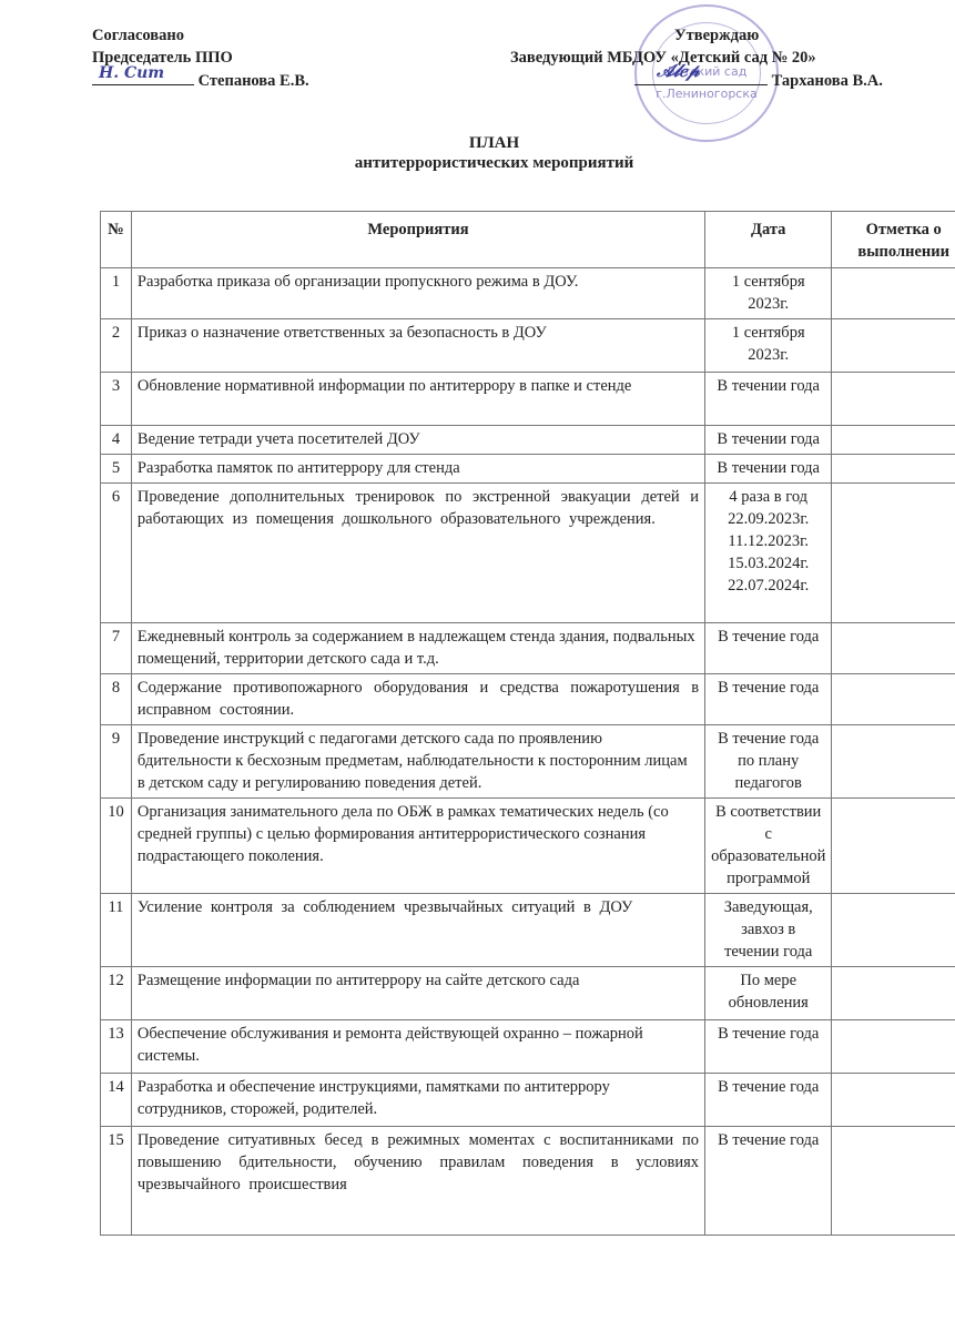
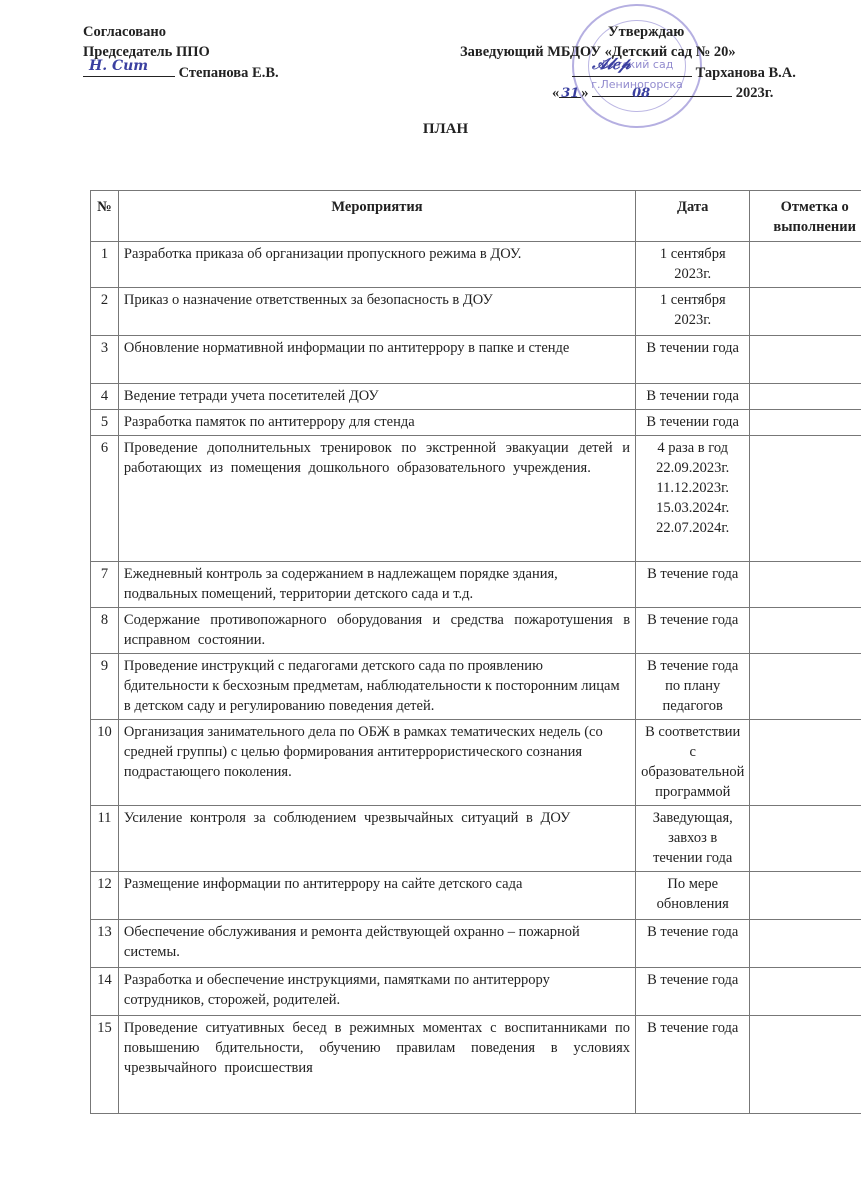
  Согласовано
  Председатель ППО
  Н. Сит
  Степанова Е.В.
  Детский сад
  г.Лениногорска
  Утверждаю
  Заведующий МБДОУ «Детский сад № 20»
  𝒜𝓁𝑒𝓅
  Тарханова В.А.
+ « 31 » 08 2023г.
  ПЛАН
- антитеррористических мероприятий
  №	Мероприятия	Дата	Отметка о выполнении
  1	Разработка приказа об организации пропускного режима в ДОУ.	1 сентября 2023г.
  2	Приказ о назначение ответственных за безопасность в ДОУ	1 сентября 2023г.
  3	Обновление нормативной информации по антитеррору в папке и стенде	В течении года
  4	Ведение тетради учета посетителей ДОУ	В течении года
  5	Разработка памяток по антитеррору для стенда	В течении года
  6	Проведение дополнительных тренировок по экстренной эвакуации детей и работающих из помещения дошкольного образовательного учреждения.	4 раза в год22.09.2023г.11.12.2023г.15.03.2024г.22.07.2024г.
- 7	Ежедневный контроль за содержанием в надлежащем стенда здания, подвальных помещений, территории детского сада и т.д.	В течение года
+ 7	Ежедневный контроль за содержанием в надлежащем порядке здания, подвальных помещений, территории детского сада и т.д.	В течение года
  8	Содержание противопожарного оборудования и средства пожаротушения в исправном состоянии.	В течение года
  9	Проведение инструкций с педагогами детского сада по проявлению бдительности к бесхозным предметам, наблюдательности к посторонним лицам в детском саду и регулированию поведения детей.	В течение годапо планупедагогов
  10	Организация занимательного дела по ОБЖ в рамках тематических недель (со средней группы) с целью формирования антитеррористического сознания подрастающего поколения.	В соответствии собразовательнойпрограммой
  11	Усиление контроля за соблюдением чрезвычайных ситуаций в ДОУ	Заведующая,завхоз втечении года
  12	Размещение информации по антитеррору на сайте детского сада	По мереобновления
  13	Обеспечение обслуживания и ремонта действующей охранно – пожарной системы.	В течение года
  14	Разработка и обеспечение инструкциями, памятками по антитеррору сотрудников, сторожей, родителей.	В течение года
  15	Проведение ситуативных бесед в режимных моментах с воспитанниками по повышению бдительности, обучению правилам поведения в условиях чрезвычайного происшествия	В течение года
